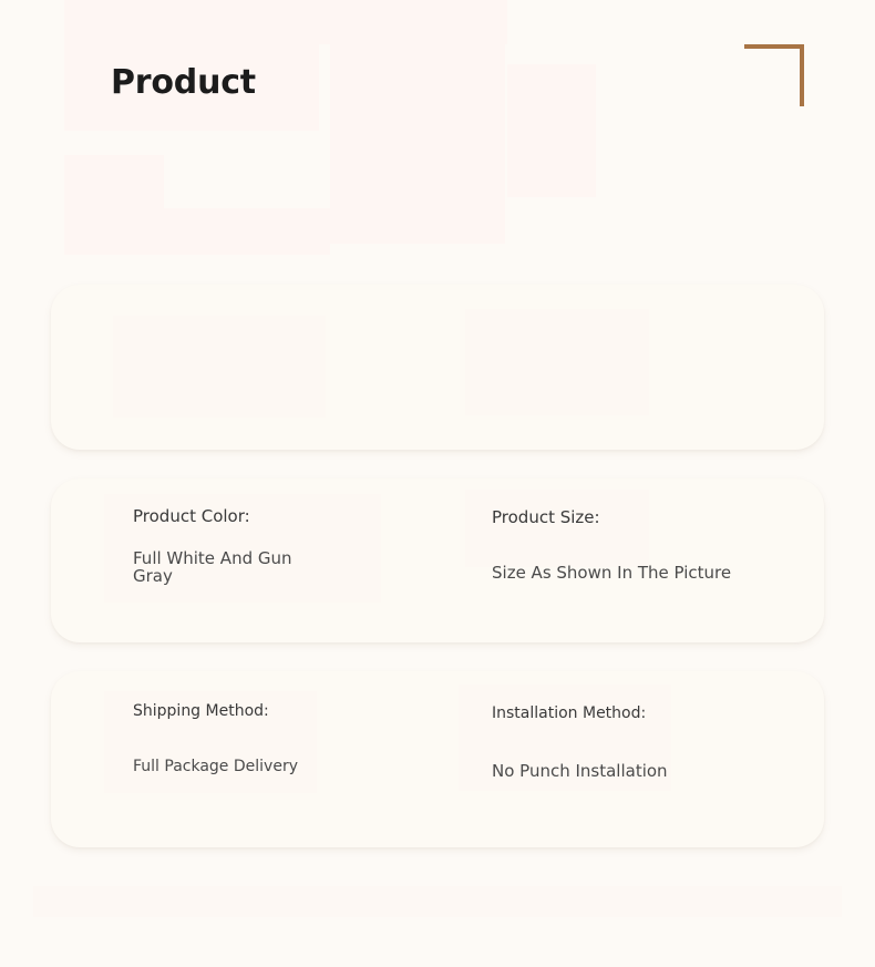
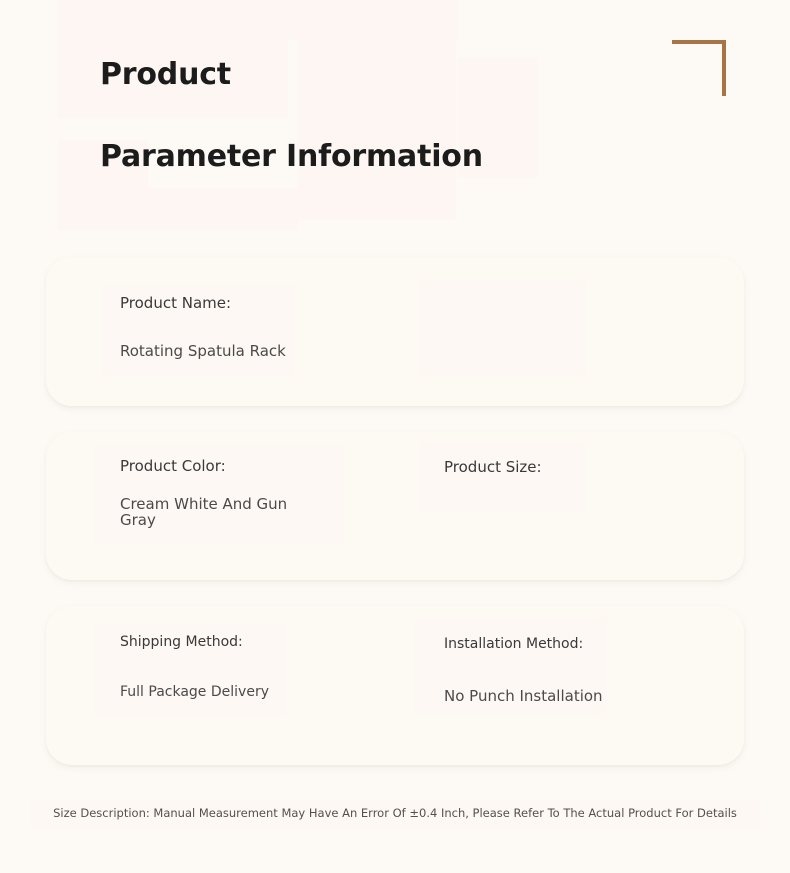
  Product
+ Parameter Information
+ Product Name:
+ Rotating Spatula Rack
  Product Color:
- Full White And Gun Gray
+ Cream White And Gun Gray
  Product Size:
- Size As Shown In The Picture
  Shipping Method:
  Full Package Delivery
  Installation Method:
  No Punch Installation
+ Size Description: Manual Measurement May Have An Error Of ±0.4 Inch, Please Refer To The Actual Product For Details
